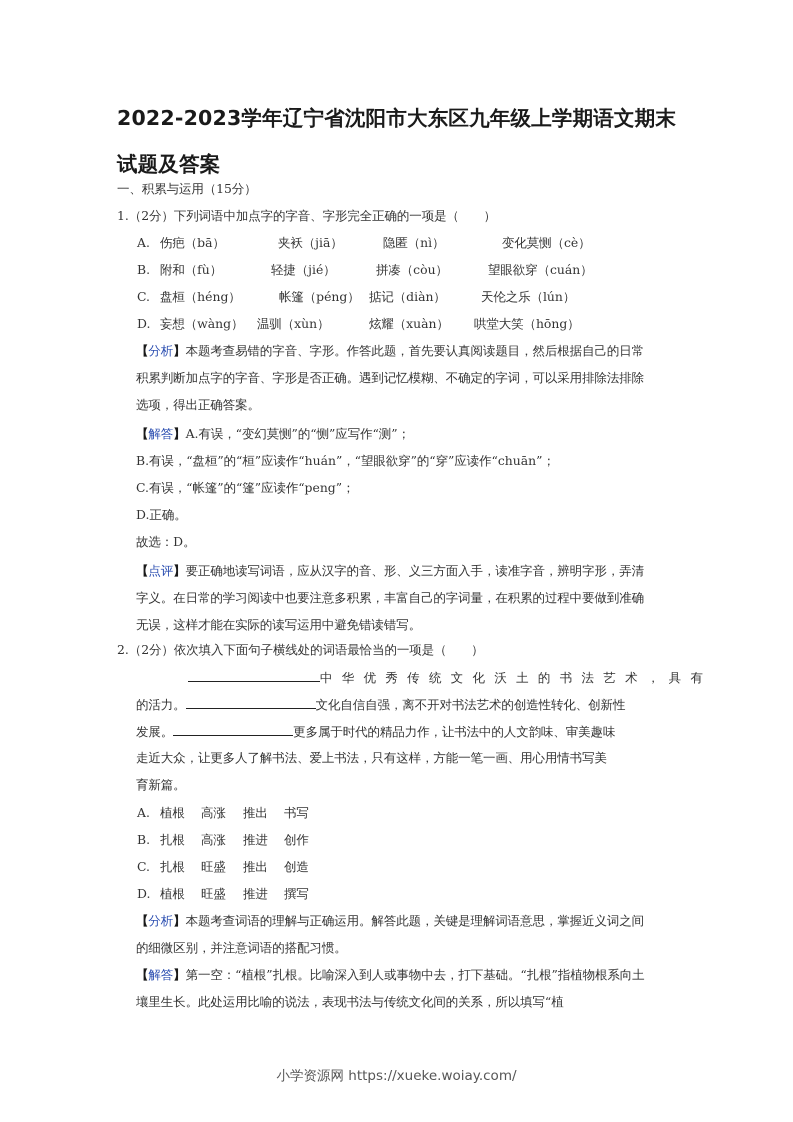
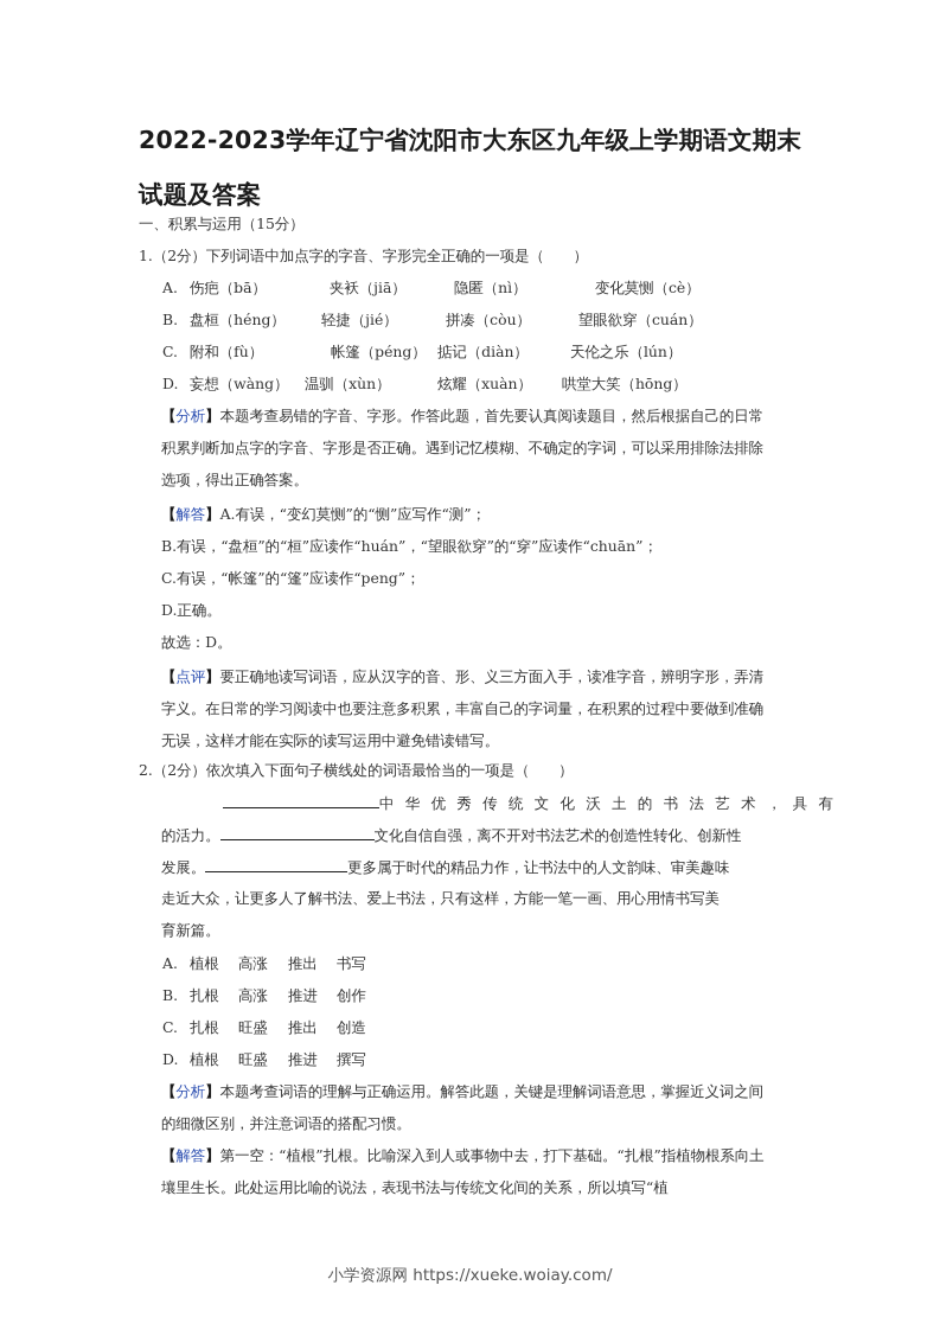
  2022-2023学年辽宁省沈阳市大东区九年级上学期语文期末
  试题及答案
  一、积累与运用（15分）
  1.（2分）下列词语中加点字的字音、字形完全正确的一项是（ ）
  A.
  伤疤（bā）
  夹袄（jiā）
  隐匿（nì）
  变化莫恻（cè）
  B.
- 附和（fù）
+ 盘桓（héng）
  轻捷（jié）
  拼凑（còu）
  望眼欲穿（cuán）
  C.
- 盘桓（héng）
+ 附和（fù）
  帐篷（péng）
  掂记（diàn）
  天伦之乐（lún）
  D.
  妄想（wàng）
  温驯（xùn）
  炫耀（xuàn）
  哄堂大笑（hōng）
  【分析】本题考查易错的字音、字形。作答此题，首先要认真阅读题目，然后根据自己的日常积累判断加点字的字音、字形是否正确。遇到记忆模糊、不确定的字词，可以采用排除法排除选项，得出正确答案。
  【解答】A.有误，“变幻莫恻”的“恻”应写作“测”；
  B.有误，“盘桓”的“桓”应读作“huán”，“望眼欲穿”的“穿”应读作“chuān”；
  C.有误，“帐篷”的“篷”应读作“peng”；
  D.正确。
  故选：D。
  【点评】要正确地读写词语，应从汉字的音、形、义三方面入手，读准字音，辨明字形，弄清字义。在日常的学习阅读中也要注意多积累，丰富自己的字词量，在积累的过程中要做到准确无误，这样才能在实际的读写运用中避免错读错写。
  2.（2分）依次填入下面句子横线处的词语最恰当的一项是（ ）
  中华优秀传统文化沃土的书法艺术，具有
  的活力。 文化自信自强，离不开对书法艺术的创造性转化、创新性
  发展。 更多属于时代的精品力作，让书法中的人文韵味、审美趣味
  走近大众，让更多人了解书法、爱上书法，只有这样，方能一笔一画、用心用情书写美
  育新篇。
  A.
  植根
  高涨
  推出
  书写
  B.
  扎根
  高涨
  推进
  创作
  C.
  扎根
  旺盛
  推出
  创造
  D.
  植根
  旺盛
  推进
  撰写
  【分析】本题考查词语的理解与正确运用。解答此题，关键是理解词语意思，掌握近义词之间的细微区别，并注意词语的搭配习惯。
  【解答】第一空：“植根”扎根。比喻深入到人或事物中去，打下基础。“扎根”指植物根系向土壤里生长。此处运用比喻的说法，表现书法与传统文化间的关系，所以填写“植
  小学资源网 https://xueke.woiay.com/
